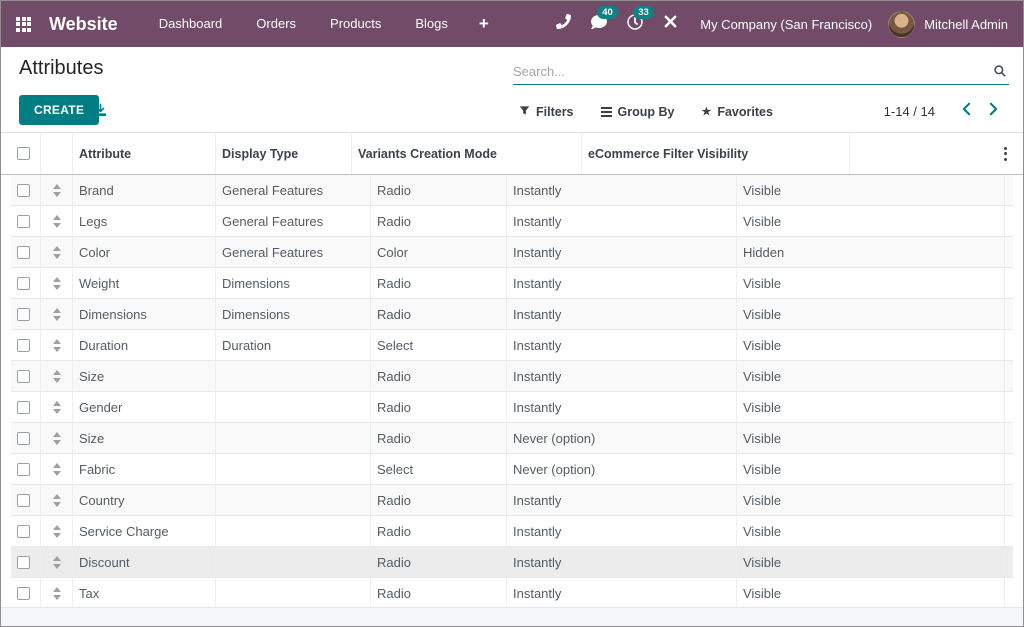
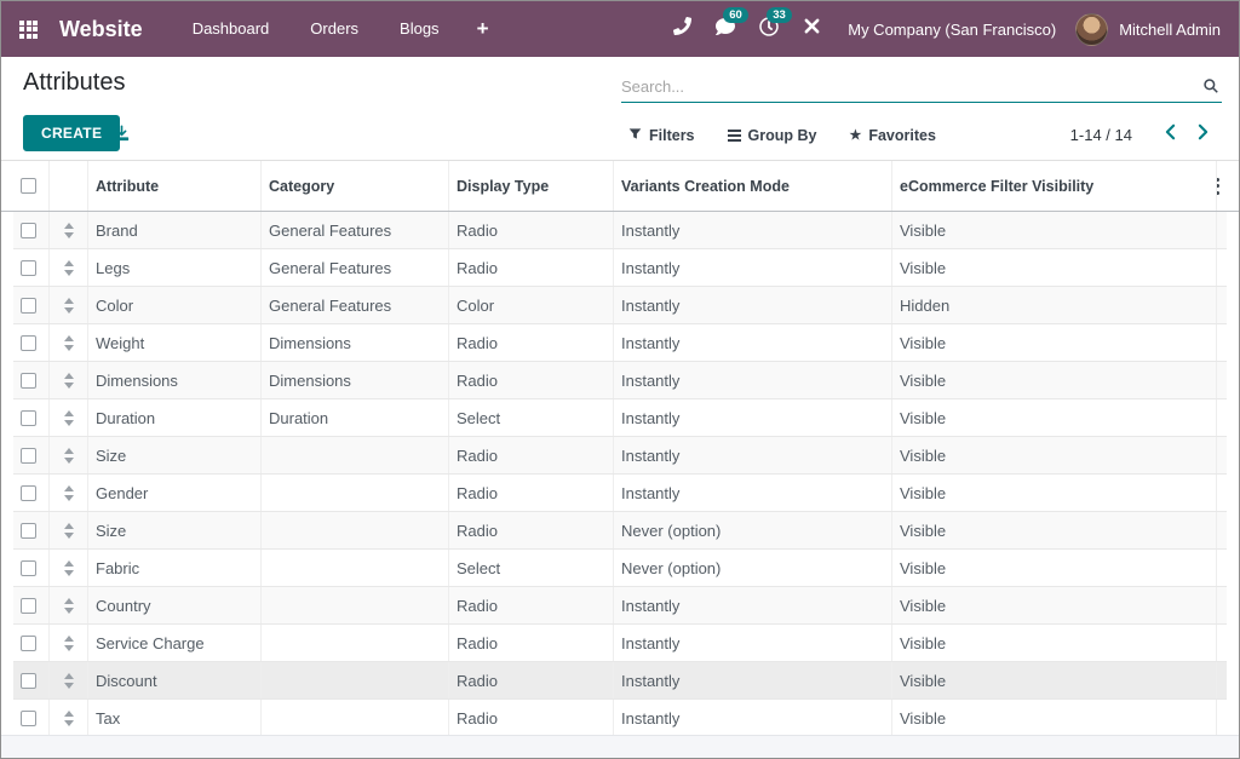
  Website
  Dashboard
  Orders
- Products
  Blogs
  +
- 40
+ 60
  33
  My Company (San Francisco)
  Mitchell Admin
  Attributes
  Search...
  CREATE
  Filters
  Group By
  ★
  Favorites
  1-14 / 14
  Attribute
+ Category
  Display Type
  Variants Creation Mode
  eCommerce Filter Visibility
  Brand
  General Features
  Radio
  Instantly
  Visible
  Legs
  General Features
  Radio
  Instantly
  Visible
  Color
  General Features
  Color
  Instantly
  Hidden
  Weight
  Dimensions
  Radio
  Instantly
  Visible
  Dimensions
  Dimensions
  Radio
  Instantly
  Visible
  Duration
  Duration
  Select
  Instantly
  Visible
  Size
  Radio
  Instantly
  Visible
  Gender
  Radio
  Instantly
  Visible
  Size
  Radio
  Never (option)
  Visible
  Fabric
  Select
  Never (option)
  Visible
  Country
  Radio
  Instantly
  Visible
  Service Charge
  Radio
  Instantly
  Visible
  Discount
  Radio
  Instantly
  Visible
  Tax
  Radio
  Instantly
  Visible
